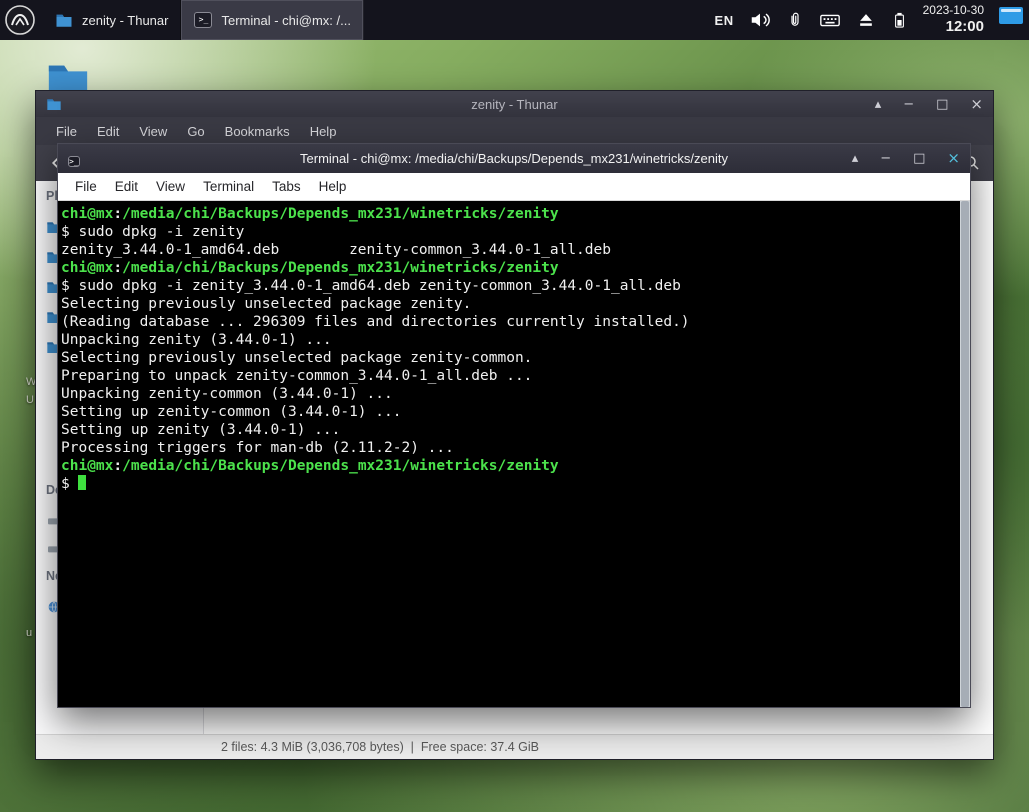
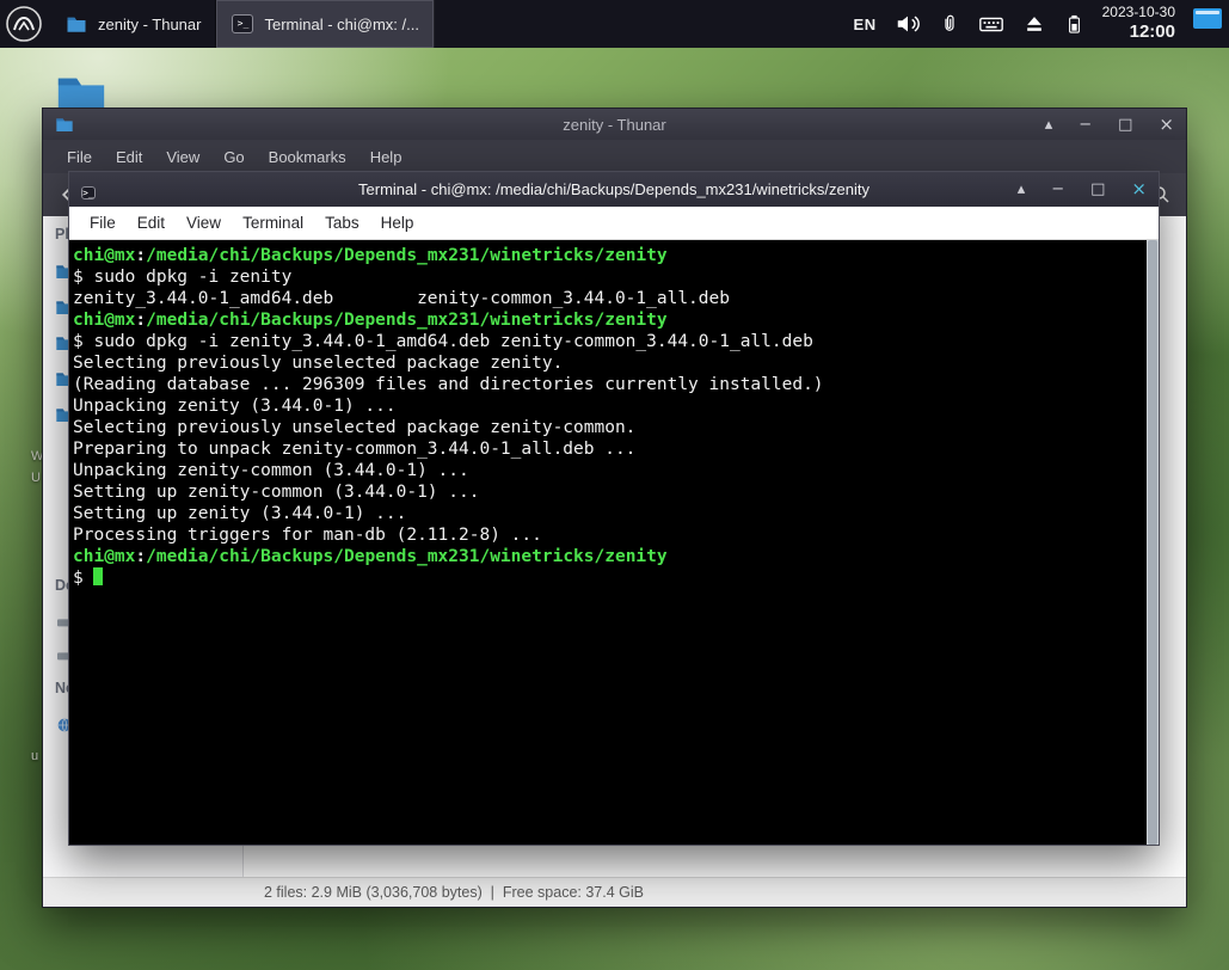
  W
  U
  u
  zenity - Thunar
  File
  Edit
  View
  Go
  Bookmarks
  Help
- 2 files: 4.3 MiB (3,036,708 bytes) | Free space: 37.4 GiB
+ 2 files: 2.9 MiB (3,036,708 bytes) | Free space: 37.4 GiB
  Terminal - chi@mx: /media/chi/Backups/Depends_mx231/winetricks/zenity
  File
  Edit
  View
  Terminal
  Tabs
  Help
  chi@mx:/media/chi/Backups/Depends_mx231/winetricks/zenity
  $ sudo dpkg -i zenity
  zenity_3.44.0-1_amd64.deb zenity-common_3.44.0-1_all.deb
  chi@mx:/media/chi/Backups/Depends_mx231/winetricks/zenity
  $ sudo dpkg -i zenity_3.44.0-1_amd64.deb zenity-common_3.44.0-1_all.deb
  Selecting previously unselected package zenity.
  (Reading database ... 296309 files and directories currently installed.)
  Unpacking zenity (3.44.0-1) ...
  Selecting previously unselected package zenity-common.
  Preparing to unpack zenity-common_3.44.0-1_all.deb ...
  Unpacking zenity-common (3.44.0-1) ...
  Setting up zenity-common (3.44.0-1) ...
  Setting up zenity (3.44.0-1) ...
- Processing triggers for man-db (2.11.2-2) ...
+ Processing triggers for man-db (2.11.2-8) ...
  chi@mx:/media/chi/Backups/Depends_mx231/winetricks/zenity
  $
  zenity - Thunar
  Terminal - chi@mx: /...
  EN
  2023-10-30
  12:00
